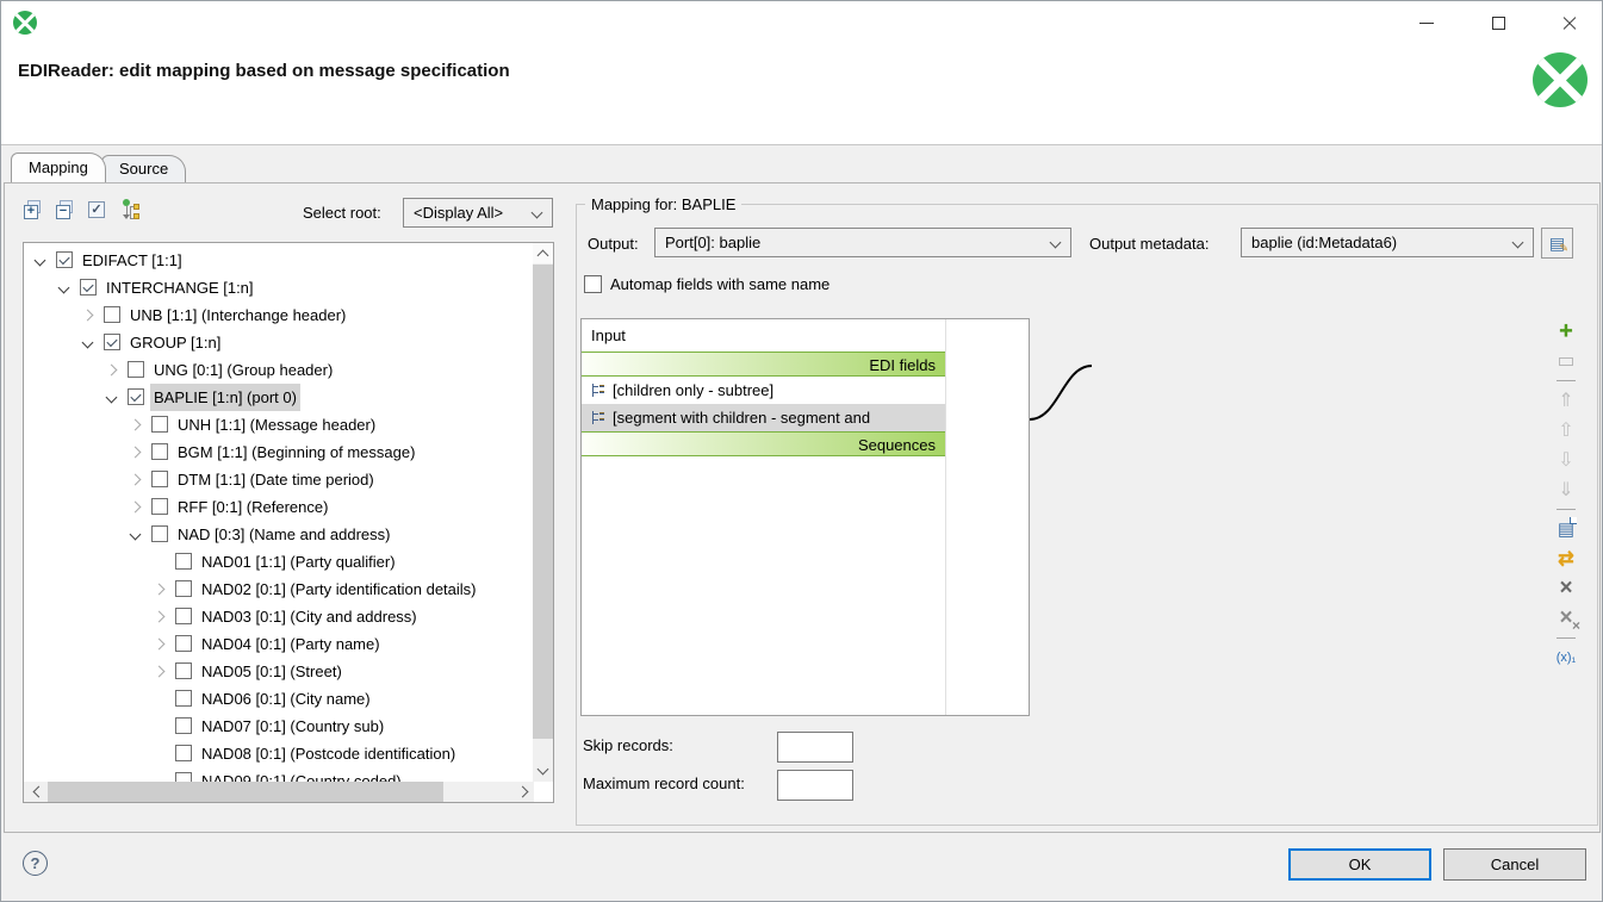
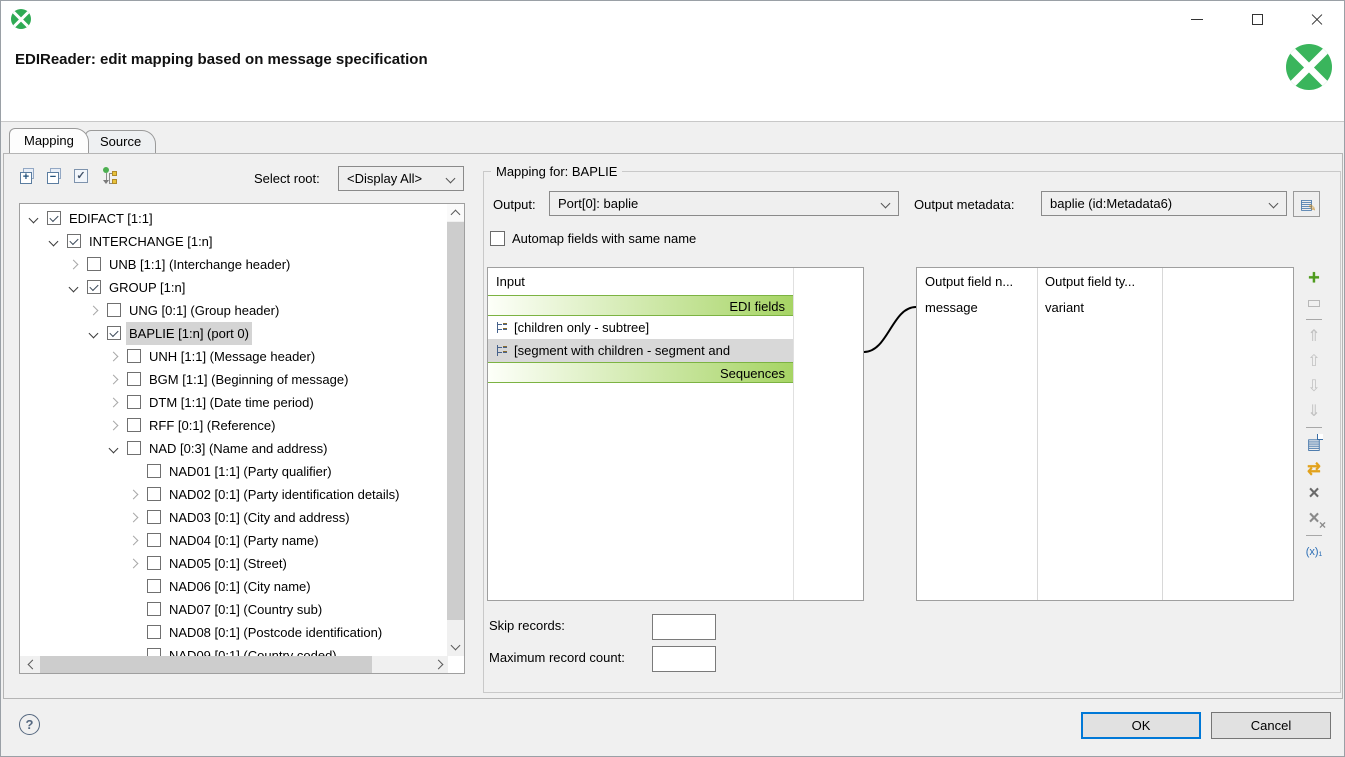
  EDIReader: edit mapping based on message specification
  Source
  Mapping
  +
  −
  ✓
  Select root:
  <Display All>
  EDIFACT [1:1]
  INTERCHANGE [1:n]
  UNB [1:1] (Interchange header)
  GROUP [1:n]
  UNG [0:1] (Group header)
  BAPLIE [1:n] (port 0)
  UNH [1:1] (Message header)
  BGM [1:1] (Beginning of message)
  DTM [1:1] (Date time period)
  RFF [0:1] (Reference)
  NAD [0:3] (Name and address)
  NAD01 [1:1] (Party qualifier)
  NAD02 [0:1] (Party identification details)
  NAD03 [0:1] (City and address)
  NAD04 [0:1] (Party name)
  NAD05 [0:1] (Street)
  NAD06 [0:1] (City name)
  NAD07 [0:1] (Country sub)
  NAD08 [0:1] (Postcode identification)
  Mapping for: BAPLIE
  Output:
  Port[0]: baplie
  Output metadata:
  baplie (id:Metadata6)
  ▤
  ✎
  Automap fields with same name
  Input
  EDI fields
  [children only - subtree]
  [segment with children - segment and
  Sequences
+ Output field n...
+ Output field ty...
+ message
+ variant
  +
  ⇑
  ⇧
  ⇩
  ⇓
  ▤
  ⇄
  ×
  ×
  (x)₁
  Skip records:
  Maximum record count:
  ?
  OK
  Cancel
